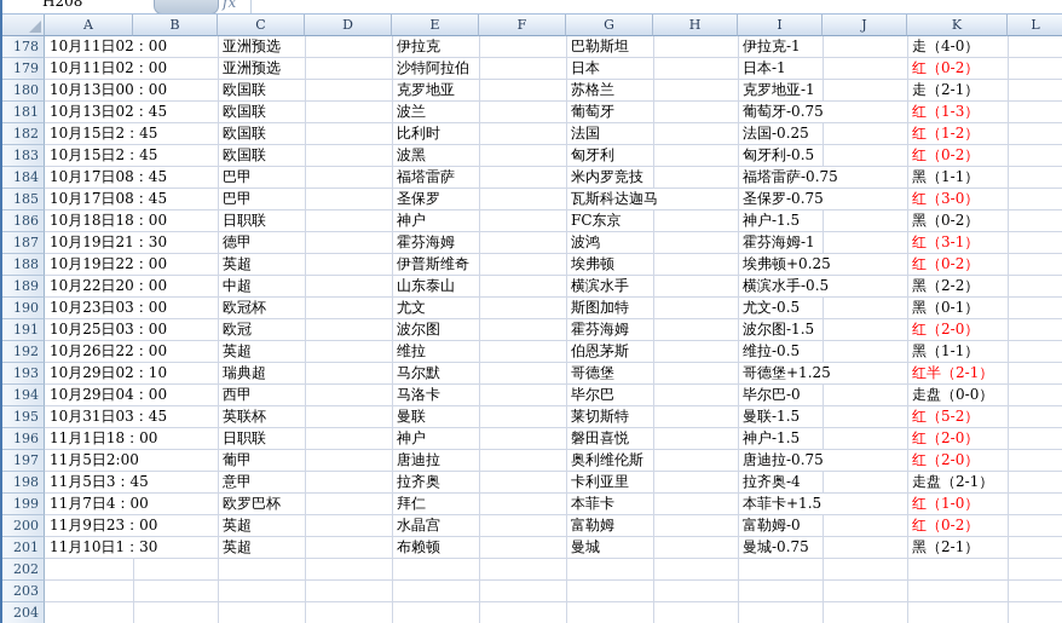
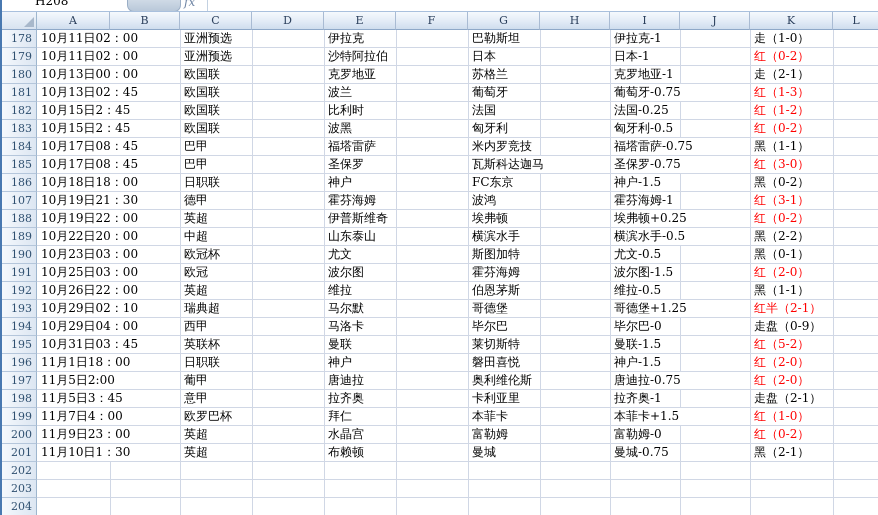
  H208
  fx
  A
  B
  C
  D
  E
  F
  G
  H
  I
  J
  K
  L
  178
  10月11日02：00
  亚洲预选
  伊拉克
  巴勒斯坦
  伊拉克-1
- 走（4-0）
+ 走（1-0）
  179
  10月11日02：00
  亚洲预选
  沙特阿拉伯
  日本
  日本-1
  红（0-2）
  180
  10月13日00：00
  欧国联
  克罗地亚
  苏格兰
  克罗地亚-1
  走（2-1）
  181
  10月13日02：45
  欧国联
  波兰
  葡萄牙
  葡萄牙-0.75
  红（1-3）
  182
  10月15日2：45
  欧国联
  比利时
  法国
  法国-0.25
  红（1-2）
  183
  10月15日2：45
  欧国联
  波黑
  匈牙利
  匈牙利-0.5
  红（0-2）
  184
  10月17日08：45
  巴甲
  福塔雷萨
  米内罗竞技
  福塔雷萨-0.75
  黑（1-1）
  185
  10月17日08：45
  巴甲
  圣保罗
  瓦斯科达迦马
  圣保罗-0.75
  红（3-0）
  186
  10月18日18：00
  日职联
  神户
  FC东京
  神户-1.5
  黑（0-2）
- 187
+ 107
  10月19日21：30
  德甲
  霍芬海姆
  波鸿
  霍芬海姆-1
  红（3-1）
  188
  10月19日22：00
  英超
  伊普斯维奇
  埃弗顿
  埃弗顿+0.25
  红（0-2）
  189
  10月22日20：00
  中超
  山东泰山
  横滨水手
  横滨水手-0.5
  黑（2-2）
  190
  10月23日03：00
  欧冠杯
  尤文
  斯图加特
  尤文-0.5
  黑（0-1）
  191
  10月25日03：00
  欧冠
  波尔图
  霍芬海姆
  波尔图-1.5
  红（2-0）
  192
  10月26日22：00
  英超
  维拉
  伯恩茅斯
  维拉-0.5
  黑（1-1）
  193
  10月29日02：10
  瑞典超
  马尔默
  哥德堡
  哥德堡+1.25
  红半（2-1）
  194
  10月29日04：00
  西甲
  马洛卡
  毕尔巴
  毕尔巴-0
- 走盘（0-0）
+ 走盘（0-9）
  195
  10月31日03：45
  英联杯
  曼联
  莱切斯特
  曼联-1.5
  红（5-2）
  196
  11月1日18：00
  日职联
  神户
  磐田喜悦
  神户-1.5
  红（2-0）
  197
  11月5日2:00
  葡甲
  唐迪拉
  奥利维伦斯
  唐迪拉-0.75
  红（2-0）
  198
  11月5日3：45
  意甲
  拉齐奥
  卡利亚里
- 拉齐奥-4
+ 拉齐奥-1
  走盘（2-1）
  199
  11月7日4：00
  欧罗巴杯
  拜仁
  本菲卡
  本菲卡+1.5
  红（1-0）
  200
  11月9日23：00
  英超
  水晶宫
  富勒姆
  富勒姆-0
  红（0-2）
  201
  11月10日1：30
  英超
  布赖顿
  曼城
  曼城-0.75
  黑（2-1）
  202
  203
  204
